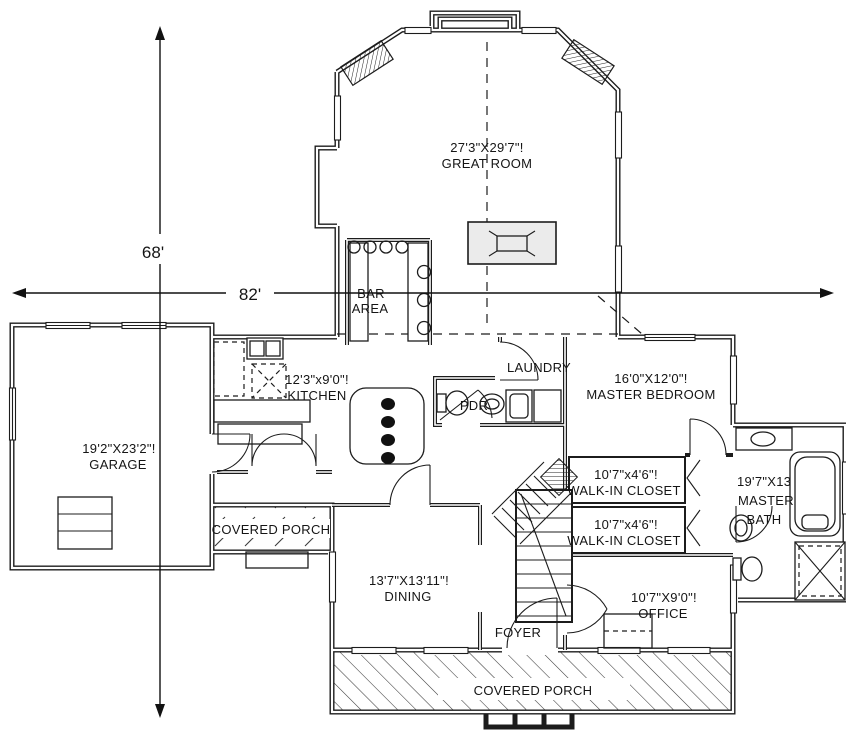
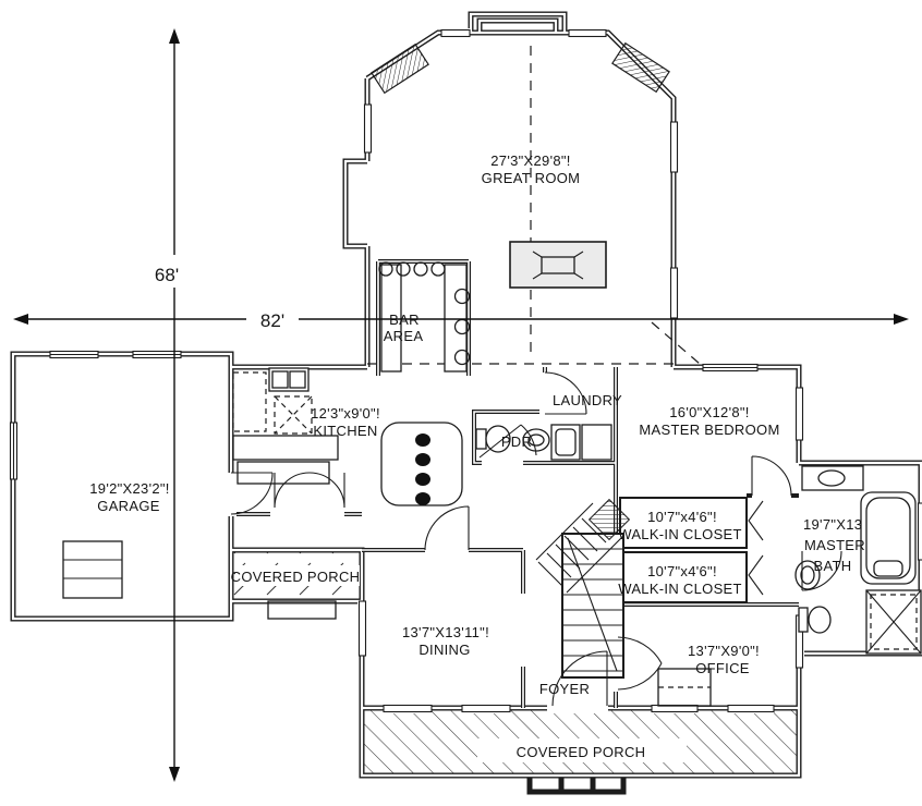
  19'7"X13
- 27'3"X29'7"!
+ 27'3"X29'8"!
  GREAT ROOM
  AREA
  12'3"x9'0"!
  KITCHEN
  19'2"X23'2"!
  GARAGE
  LAUNDRY
  PDR
- 16'0"X12'0"!
+ 16'0"X12'8"!
  MASTER BEDROOM
  10'7"x4'6"!
  WALK-IN CLOSET
  10'7"x4'6"!
  WALK-IN CLOSET
  MASTER
  BATH
  13'7"X13'11"!
  DINING
  FOYER
- 10'7"X9'0"!
+ 13'7"X9'0"!
  OFFICE
  COVERED PORCH
  COVERED PORCH
  68'
  82'
